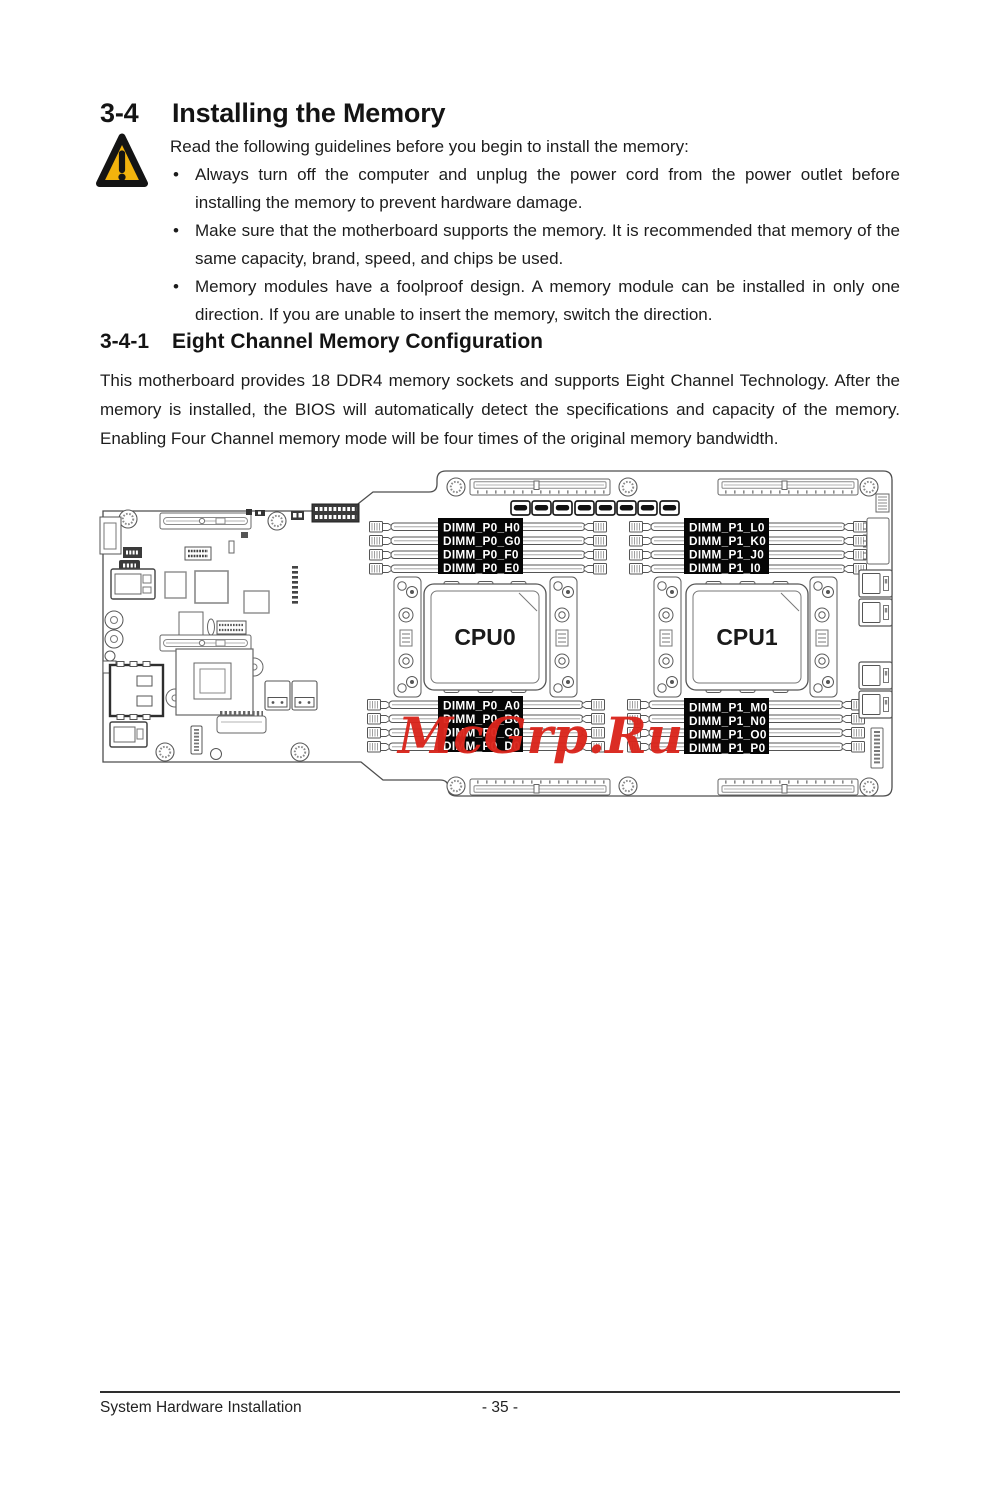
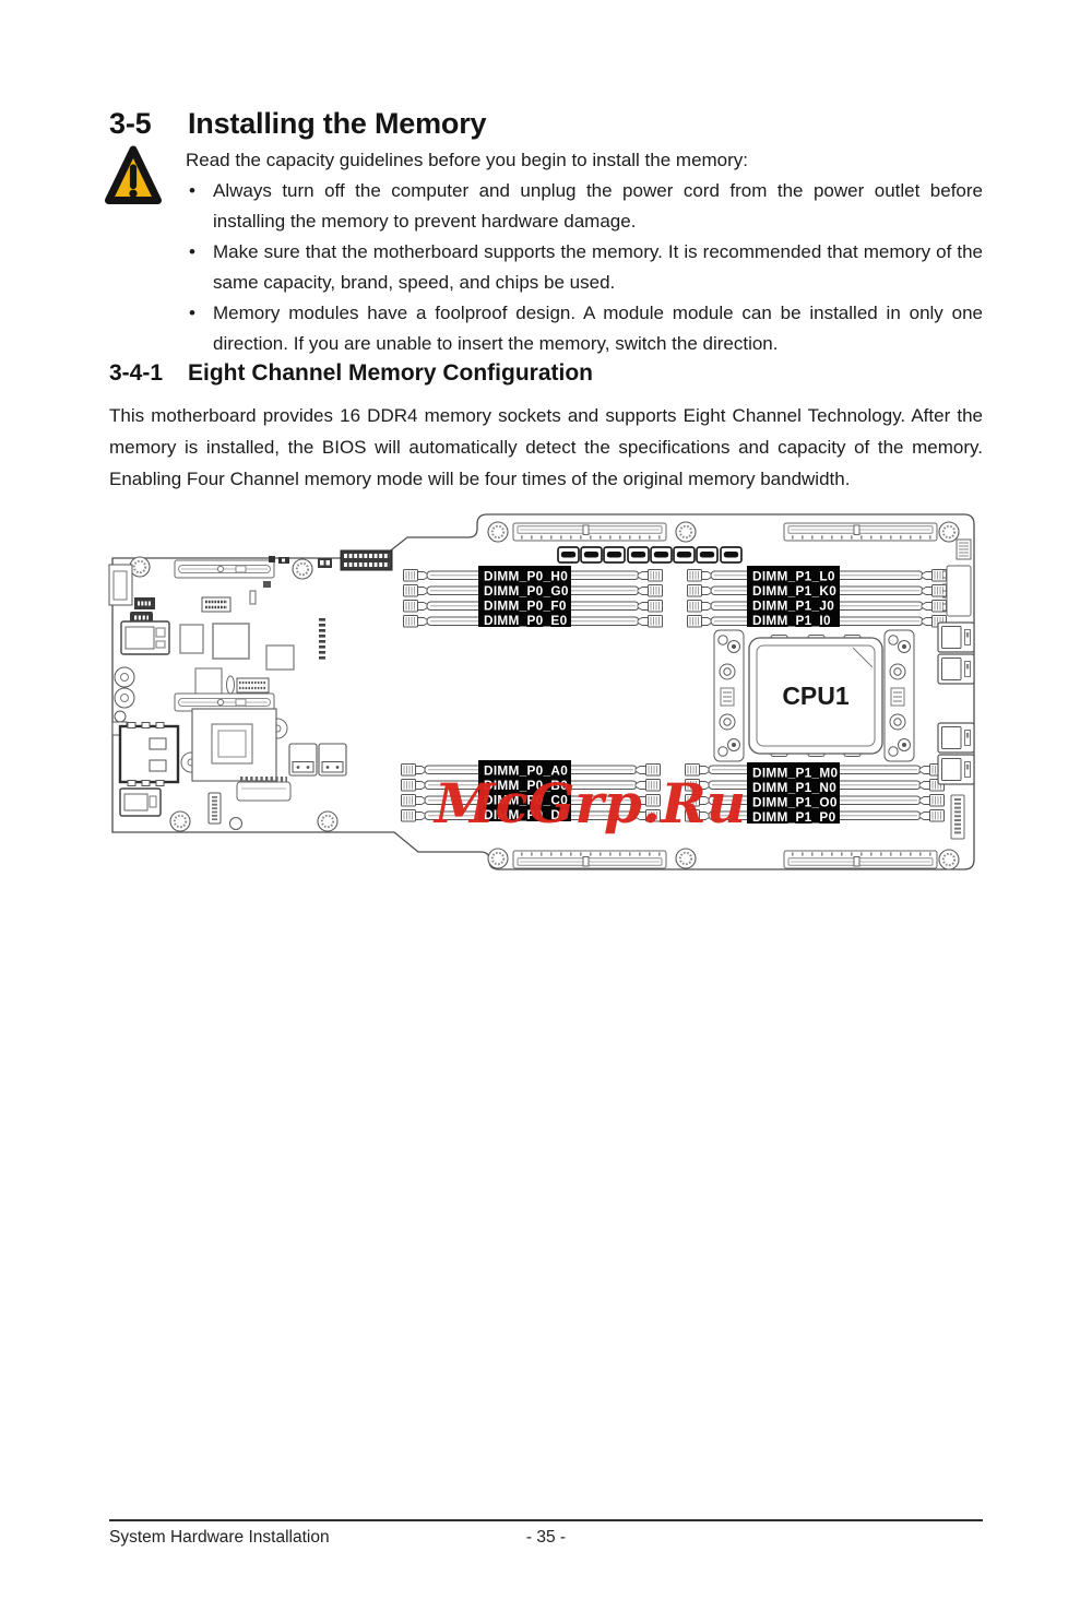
- 3-4
+ 3-5
  Installing the Memory
- Read the following guidelines before you begin to install the memory:
+ Read the capacity guidelines before you begin to install the memory:
  •
  Always turn off the computer and unplug the power cord from the power outlet before installing the memory to prevent hardware damage.
  •
  Make sure that the motherboard supports the memory. It is recommended that memory of the same capacity, brand, speed, and chips be used.
  •
- Memory modules have a foolproof design. A memory module can be installed in only one direction. If you are unable to insert the memory, switch the direction.
+ Memory modules have a foolproof design. A module module can be installed in only one direction. If you are unable to insert the memory, switch the direction.
  3-4-1
  Eight Channel Memory Configuration
- This motherboard provides 18 DDR4 memory sockets and supports Eight Channel Technology. After the memory is installed, the BIOS will automatically detect the specifications and capacity of the memory. Enabling Four Channel memory mode will be four times of the original memory bandwidth.
+ This motherboard provides 16 DDR4 memory sockets and supports Eight Channel Technology. After the memory is installed, the BIOS will automatically detect the specifications and capacity of the memory. Enabling Four Channel memory mode will be four times of the original memory bandwidth.
- CPU0
  CPU1
  DIMM_P0_H0
  DIMM_P0_G0
  DIMM_P0_F0
  DIMM_P0_E0
  DIMM_P1_L0
  DIMM_P1_K0
  DIMM_P1_J0
  DIMM_P1_I0
  DIMM_P0_A0
  DIMM_P0_B0
  DIMM_P0_C0
  DIMM_P0_D0
  DIMM_P1_M0
  DIMM_P1_N0
  DIMM_P1_O0
  DIMM_P1_P0
  McGrp.Ru
  System Hardware Installation
  - 35 -
